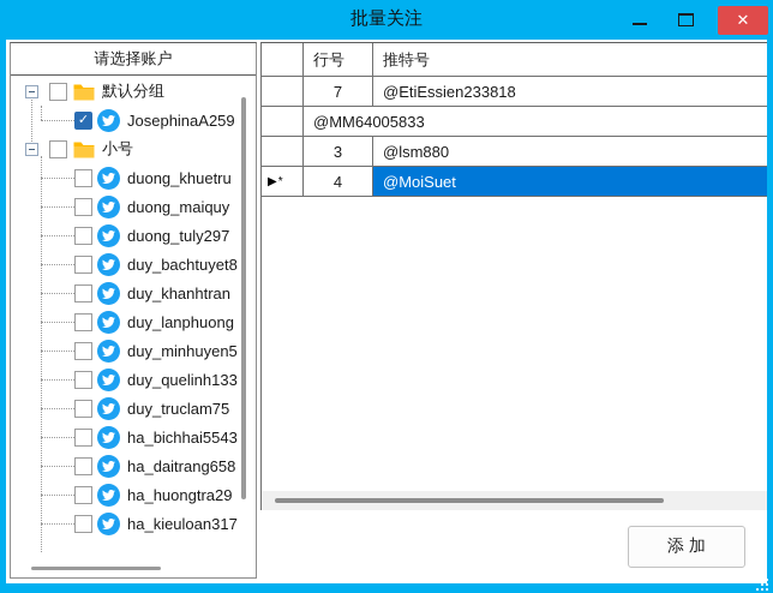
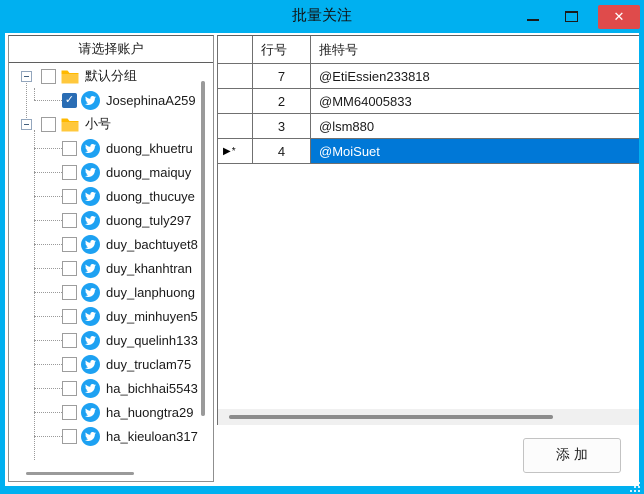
  批量关注
  ✕
  请选择账户
  默认分组
  JosephinaA259
  小号
  duong_khuetru
  duong_maiquy
+ duong_thucuye
  duong_tuly297
  duy_bachtuyet8
  duy_khanhtran
  duy_lanphuong
  duy_minhuyen5
  duy_quelinh133
  duy_truclam75
  ha_bichhai5543
- ha_daitrang658
  ha_huongtra29
  ha_kieuloan317
  行号
  推特号
  7
  @EtiEssien233818
+ 2
  @MM64005833
  3
  @lsm880
  ▶*
  4
  @MoiSuet
  添 加
